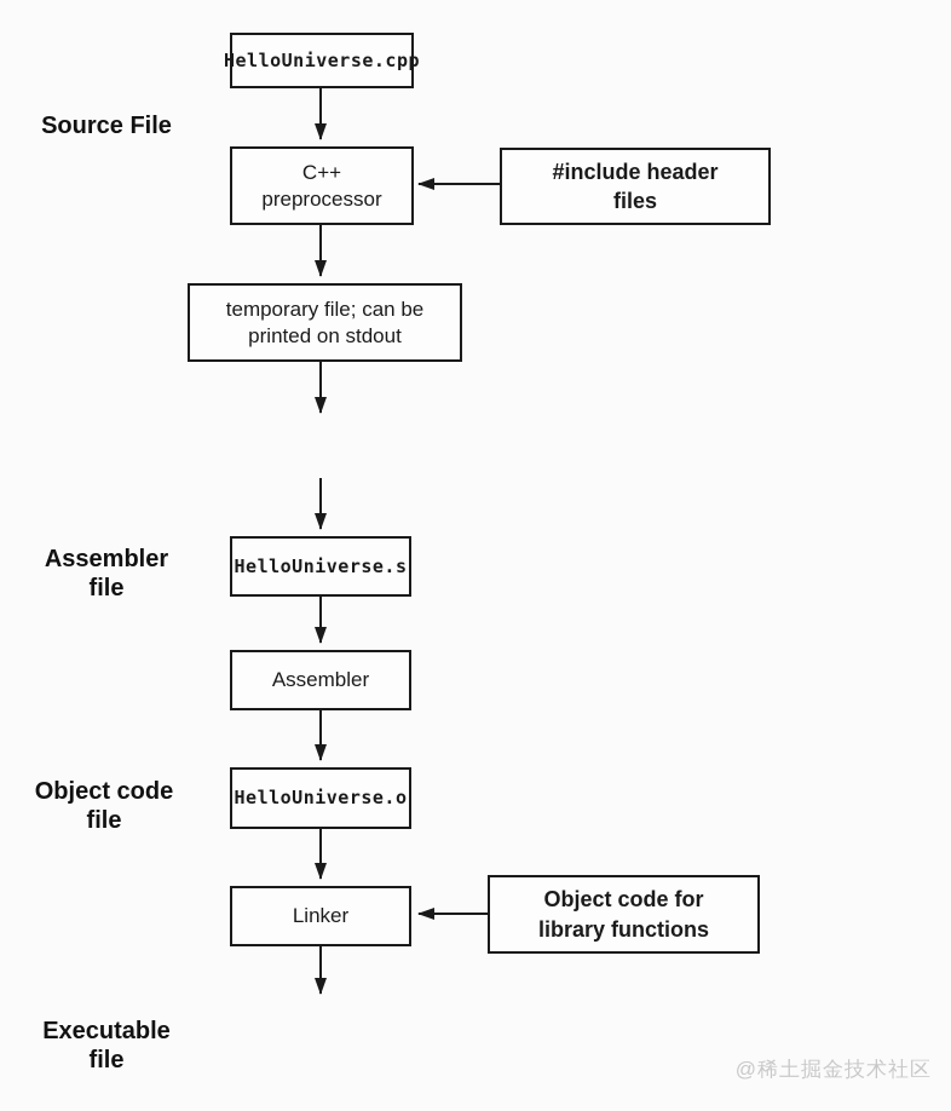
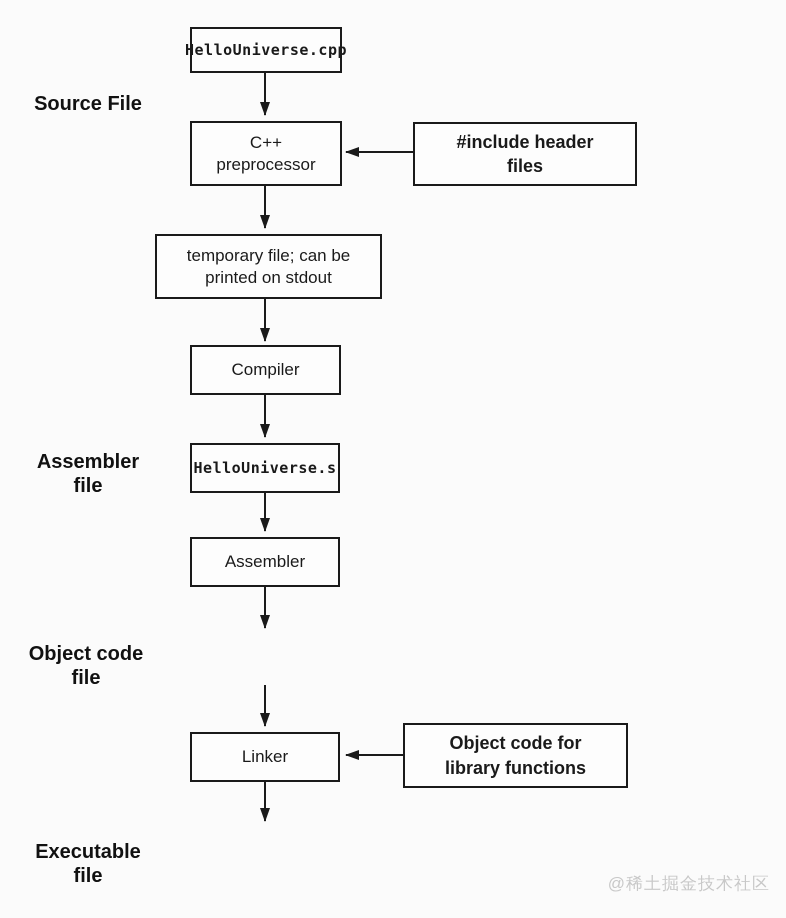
  Source File
  Assembler
  file
  Object code
  file
  Executable
  file
  HelloUniverse.cpp
  C++
  preprocessor
  #include header
  files
  temporary file; can be
  printed on stdout
+ Compiler
  HelloUniverse.s
  Assembler
- HelloUniverse.o
  Linker
  Object code for
  library functions
  @稀土掘金技术社区
